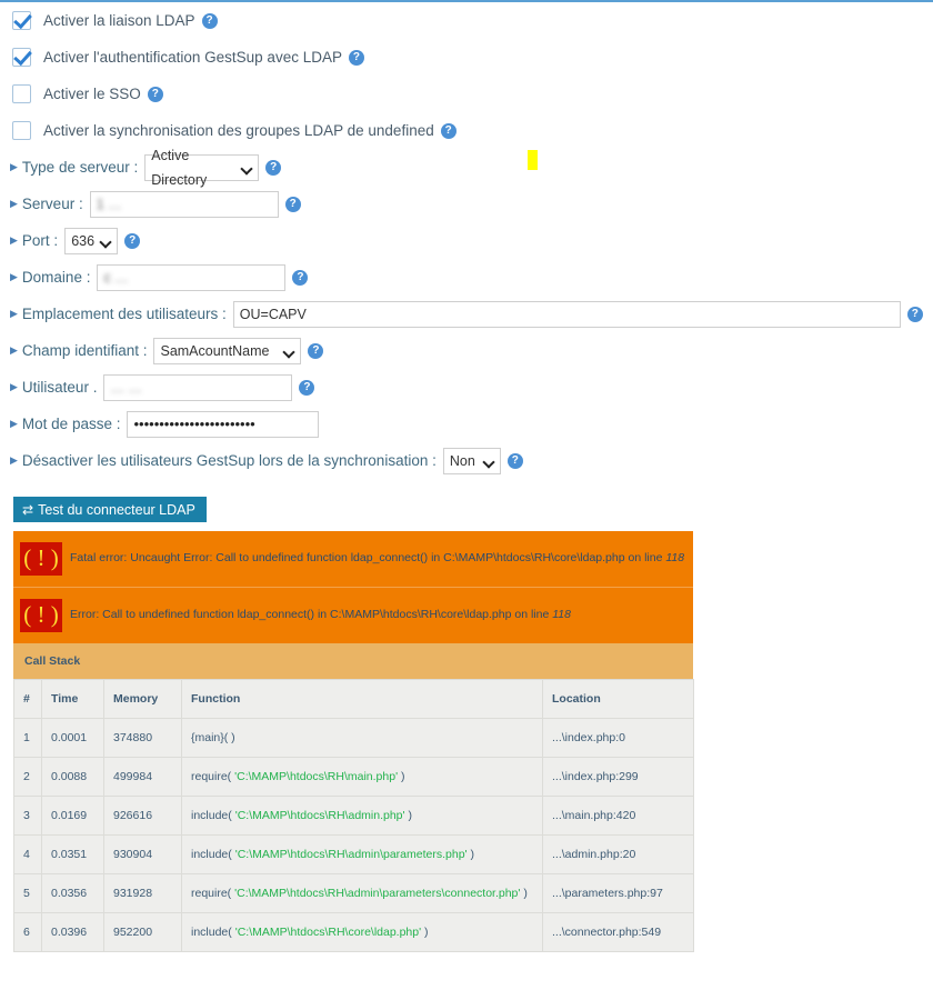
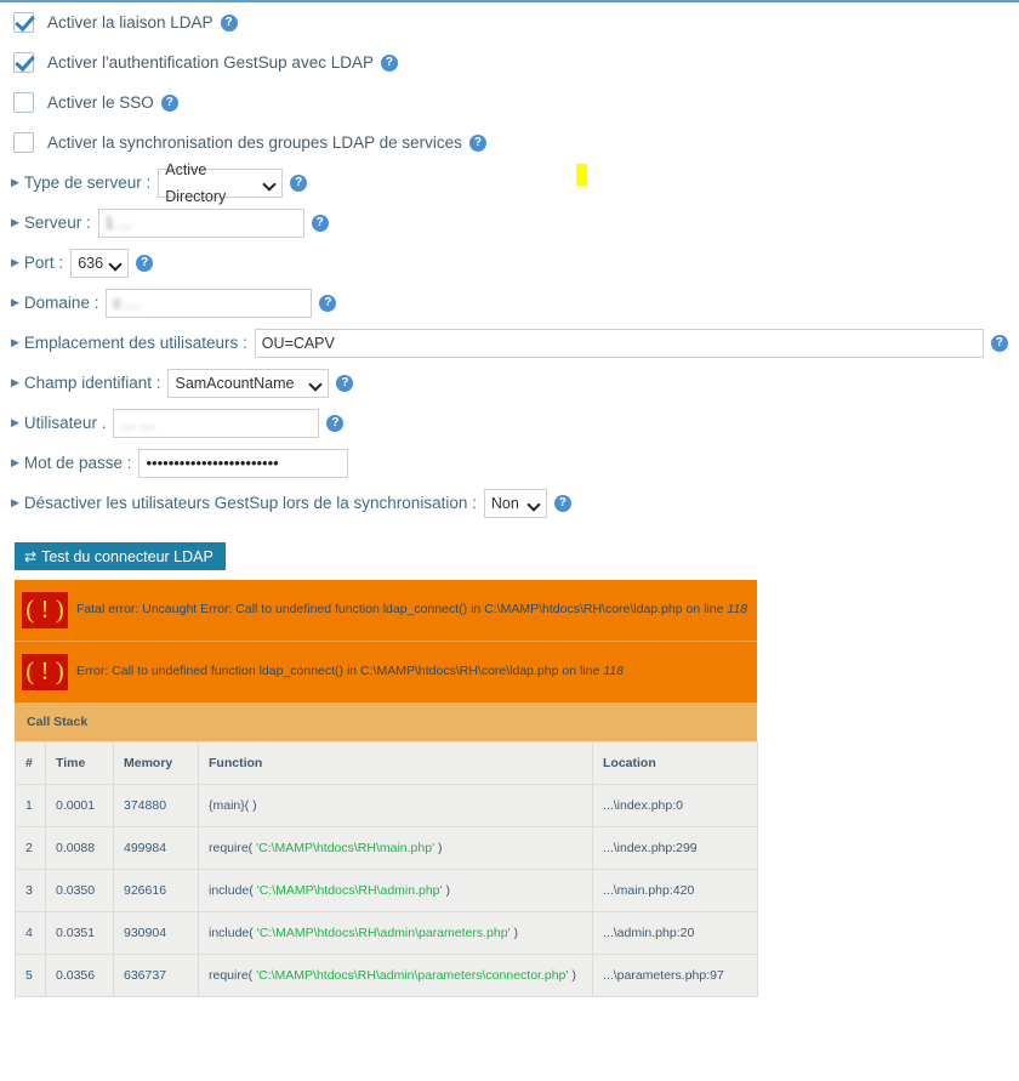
  Activer la liaison LDAP
  ?
  Activer l'authentification GestSup avec LDAP
  ?
  Activer le SSO
  ?
- Activer la synchronisation des groupes LDAP de undefined
+ Activer la synchronisation des groupes LDAP de services
  ?
  ▶
  Type de serveur :
  Active Directory
  ?
  ▶
  Serveur :
  1 …
  ?
  ▶
  Port :
  636
  ?
  ▶
  Domaine :
  c …
  ?
  ▶
  Emplacement des utilisateurs :
  OU=CAPV
  ?
  ▶
  Champ identifiant :
  SamAcountName
  ?
  ▶
  Utilisateur .
  ?
  ▶
  Mot de passe :
  ••••••••••••••••••••••••
  ▶
  Désactiver les utilisateurs GestSup lors de la synchronisation :
  Non
  ?
  ⇄
  Test du connecteur LDAP
  ( ! )
  Fatal error: Uncaught Error: Call to undefined function ldap_connect() in C:\MAMP\htdocs\RH\core\ldap.php on line 118
  ( ! )
  Error: Call to undefined function ldap_connect() in C:\MAMP\htdocs\RH\core\ldap.php on line 118
  Call Stack
  #	Time	Memory	Function	Location
  1	0.0001	374880	{main}( )	...\index.php:0
  2	0.0088	499984	require( 'C:\MAMP\htdocs\RH\main.php' )	...\index.php:299
- 3	0.0169	926616	include( 'C:\MAMP\htdocs\RH\admin.php' )	...\main.php:420
+ 3	0.0350	926616	include( 'C:\MAMP\htdocs\RH\admin.php' )	...\main.php:420
  4	0.0351	930904	include( 'C:\MAMP\htdocs\RH\admin\parameters.php' )	...\admin.php:20
- 5	0.0356	931928	require( 'C:\MAMP\htdocs\RH\admin\parameters\connector.php' )	...\parameters.php:97
+ 5	0.0356	636737	require( 'C:\MAMP\htdocs\RH\admin\parameters\connector.php' )	...\parameters.php:97
- 6	0.0396	952200	include( 'C:\MAMP\htdocs\RH\core\ldap.php' )	...\connector.php:549
